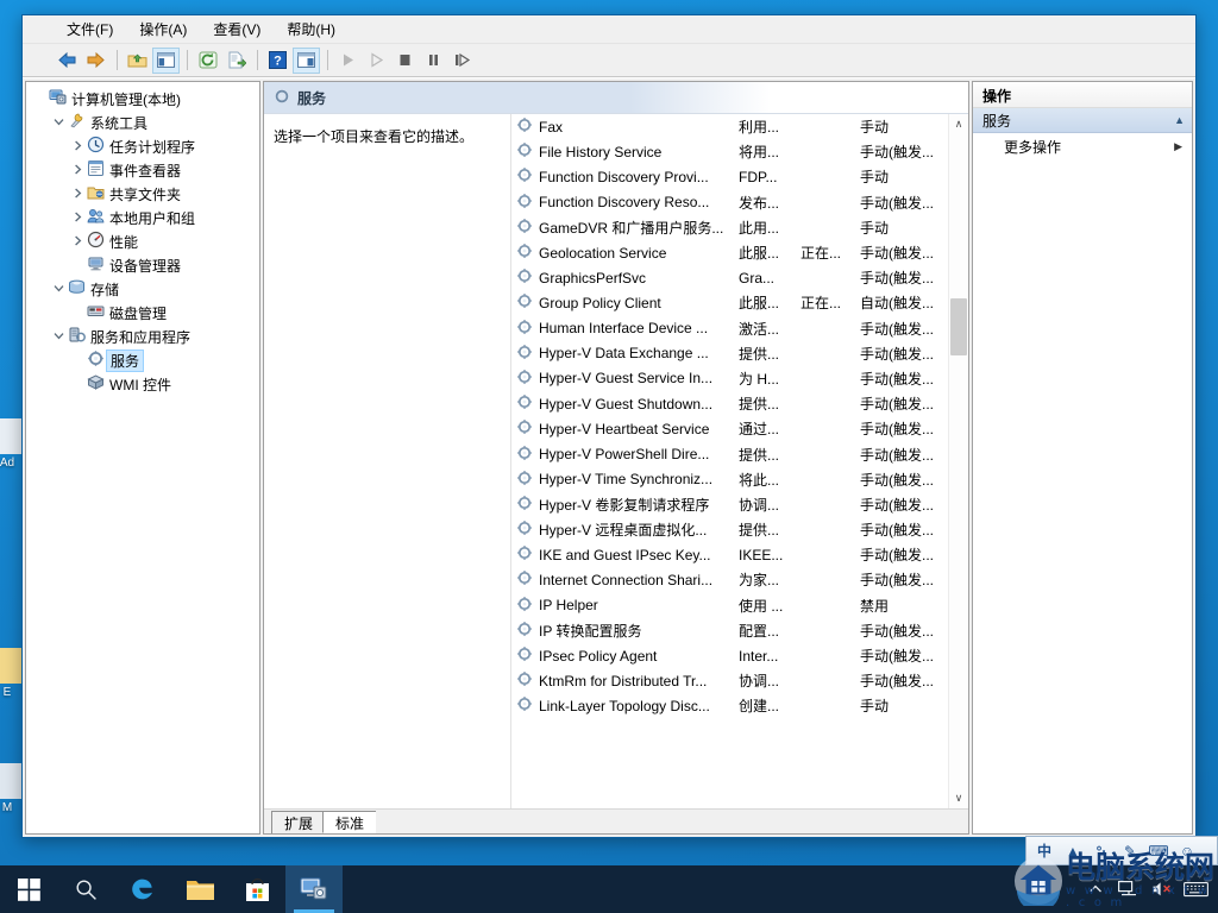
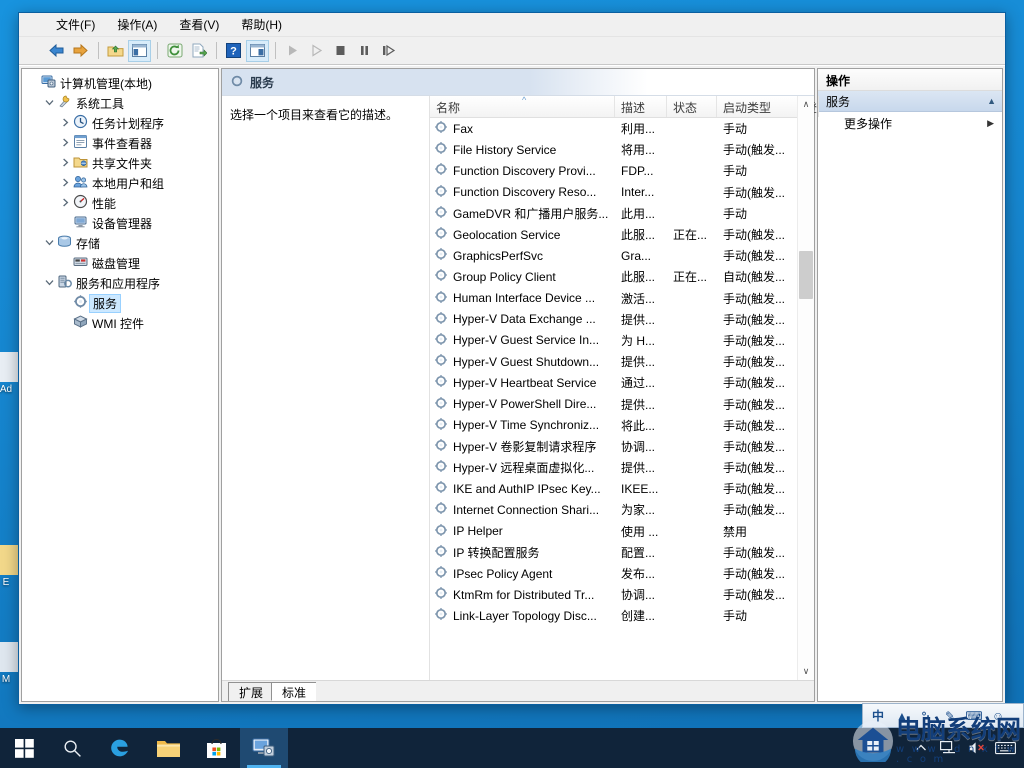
  Ad
  E
  M
  文件(F)
  操作(A)
  查看(V)
  帮助(H)
  ?
  计算机管理(本地)
  系统工具
  任务计划程序
  事件查看器
  共享文件夹
  本地用户和组
  性能
  设备管理器
  存储
  磁盘管理
  服务和应用程序
  服务
  WMI 控件
  服务
  选择一个项目来查看它的描述。
+ 名称
+ ^
+ 描述
+ 状态
+ 启动类型
  Fax
  利用...
  手动
  File History Service
  将用...
  手动(触发...
  Function Discovery Provi...
  FDP...
  手动
  Function Discovery Reso...
- 发布...
+ Inter...
  手动(触发...
  GameDVR 和广播用户服务...
  此用...
  手动
  Geolocation Service
  此服...
  正在...
  手动(触发...
  GraphicsPerfSvc
  Gra...
  手动(触发...
  Group Policy Client
  此服...
  正在...
  自动(触发...
  Human Interface Device ...
  激活...
  手动(触发...
  Hyper-V Data Exchange ...
  提供...
  手动(触发...
  Hyper-V Guest Service In...
  为 H...
  手动(触发...
  Hyper-V Guest Shutdown...
  提供...
  手动(触发...
  Hyper-V Heartbeat Service
  通过...
  手动(触发...
  Hyper-V PowerShell Dire...
  提供...
  手动(触发...
  Hyper-V Time Synchroniz...
  将此...
  手动(触发...
  Hyper-V 卷影复制请求程序
  协调...
  手动(触发...
  Hyper-V 远程桌面虚拟化...
  提供...
  手动(触发...
- IKE and Guest IPsec Key...
+ IKE and AuthIP IPsec Key...
  IKEE...
  手动(触发...
  Internet Connection Shari...
  为家...
  手动(触发...
  IP Helper
  使用 ...
  禁用
  IP 转换配置服务
  配置...
  手动(触发...
  IPsec Policy Agent
- Inter...
+ 发布...
  手动(触发...
  KtmRm for Distributed Tr...
  协调...
  手动(触发...
  Link-Layer Topology Disc...
  创建...
  手动
  ∧
  ∨
  扩展
  标准
  操作
  服务
  ▲
  更多操作
  ▶
  中
  ▲
  °·
  ✎
  ⌨
  ☺
  电脑系统网
  w w w . d n x t w . c o m
